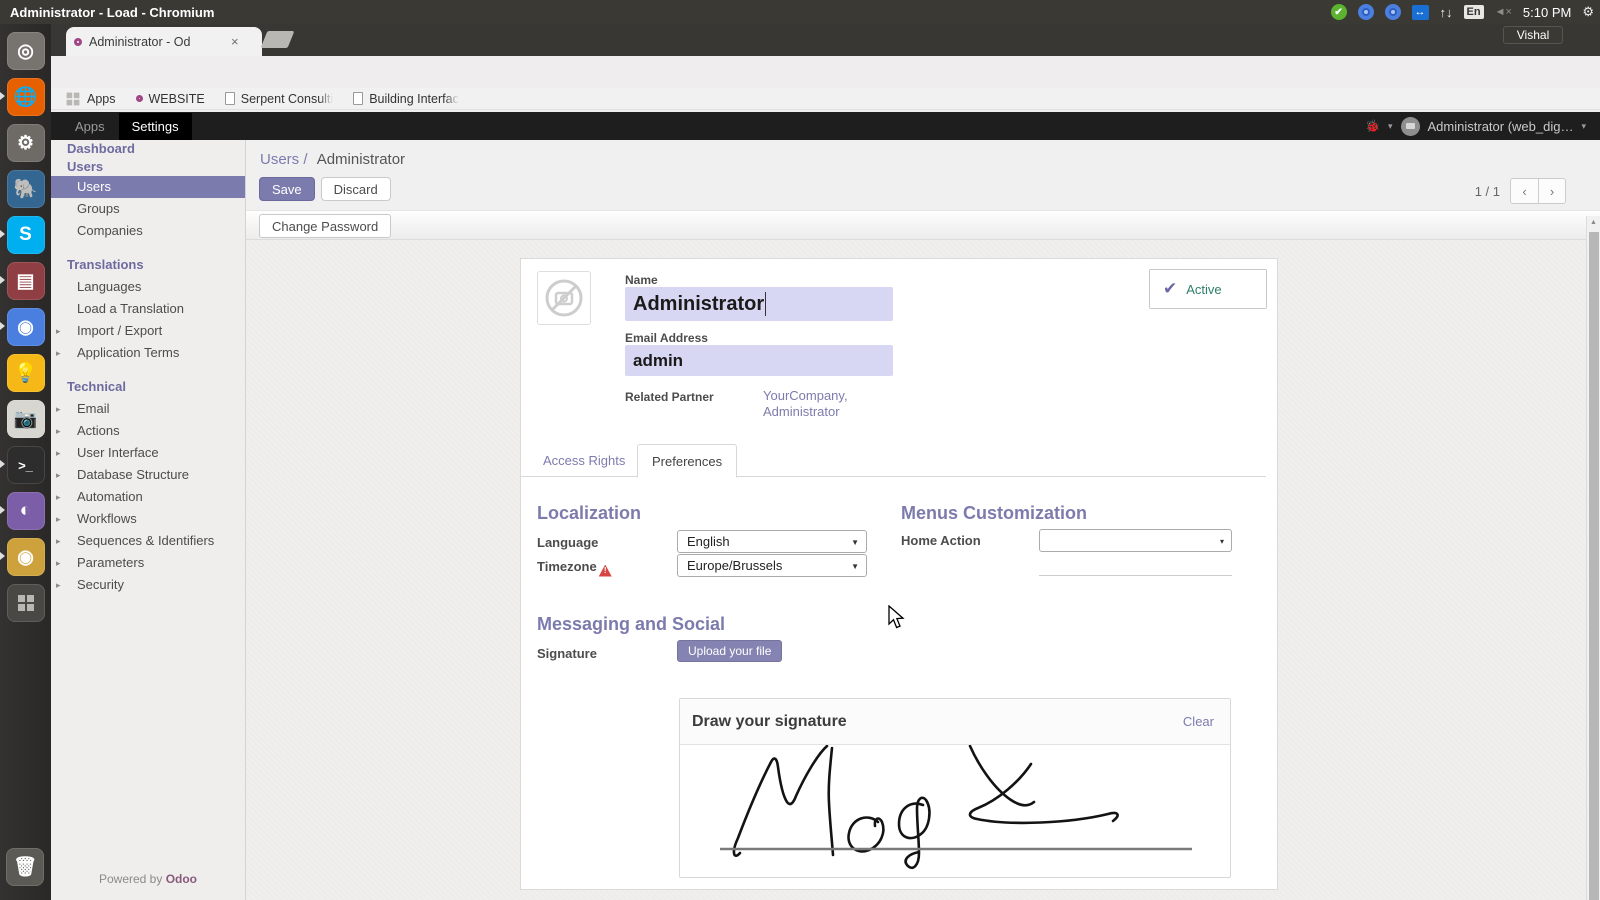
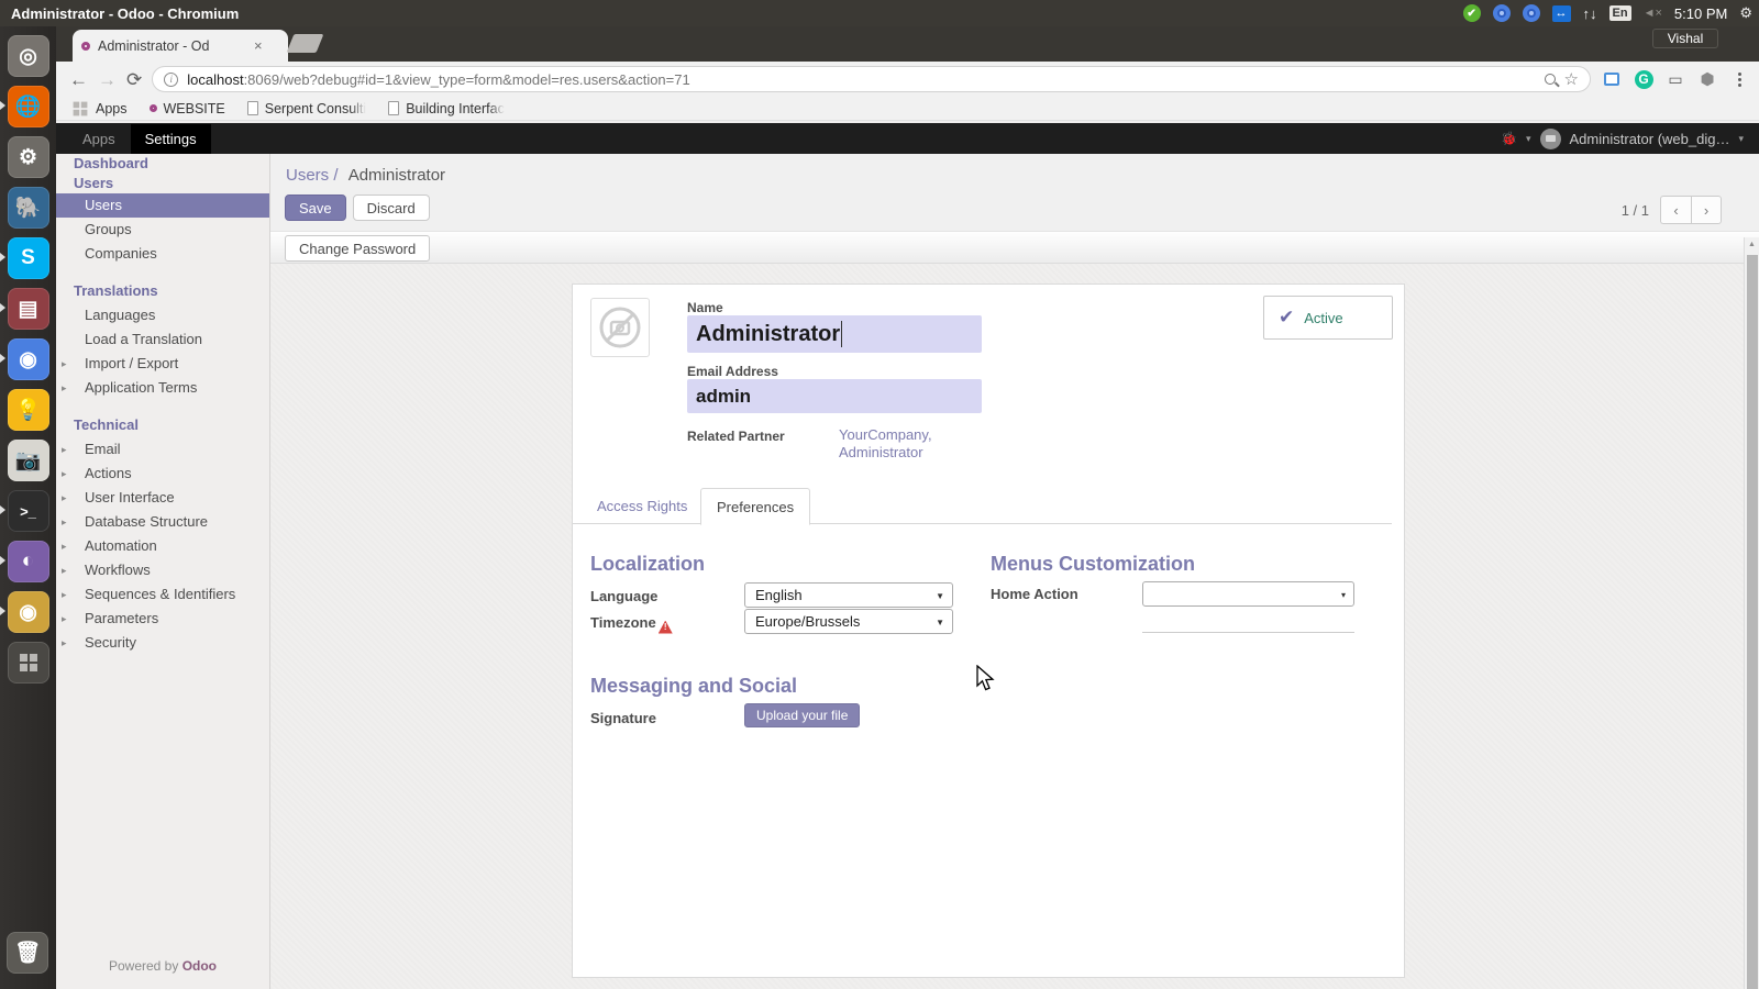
- Administrator - Load - Chromium
+ Administrator - Odoo - Chromium
  ✔
  ↔
  ↑↓
  En
  ◄×
  5:10 PM
  ⚙
  Vishal
  ◎
  🌐
  ⚙
  🐘
  S
  ▤
  ◉
  💡
  📷
  >_
  ◐
  ◉
  🗑
  Administrator - Od
  ×
+ ←
+ →
+ ⟳
+ i
+ localhost:8069/web?debug#id=1&view_type=form&model=res.users&action=71
+ ☆
+ G
+ ▭
+ ⬢
  Apps
  WEBSITE
  Serpent Consulti
  Building Interfac
  Apps
  Settings
  🐞
  ▾
  Administrator (web_dig…
  ▾
  Dashboard
  Users
  Users
  Groups
  Companies
  Translations
  Languages
  Load a Translation
  ▸
  Import / Export
  ▸
  Application Terms
  Technical
  ▸
  Email
  ▸
  Actions
  ▸
  User Interface
  ▸
  Database Structure
  ▸
  Automation
  ▸
  Workflows
  ▸
  Sequences & Identifiers
  ▸
  Parameters
  ▸
  Security
  Powered by Odoo
  Users / Administrator
  Save
  Discard
  1 / 1
  ‹
  ›
  Change Password
  Name
  Administrator
  Email Address
  admin
  Related Partner
  YourCompany,
  Administrator
  ✔
  Active
  Access Rights
  Preferences
  Localization
  Language
  English
  ▼
  Timezone !
  Europe/Brussels
  ▼
  Menus Customization
  Home Action
  ▾
  Messaging and Social
  Signature
  Upload your file
- Draw your signature
- Clear
